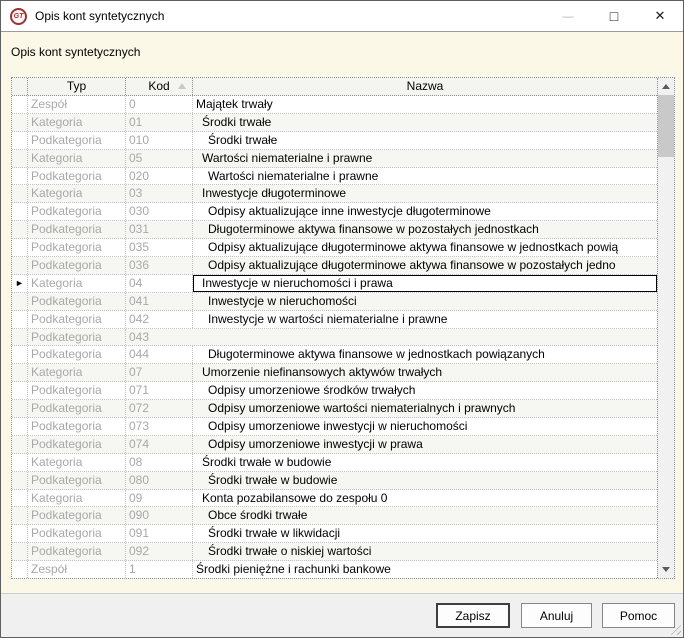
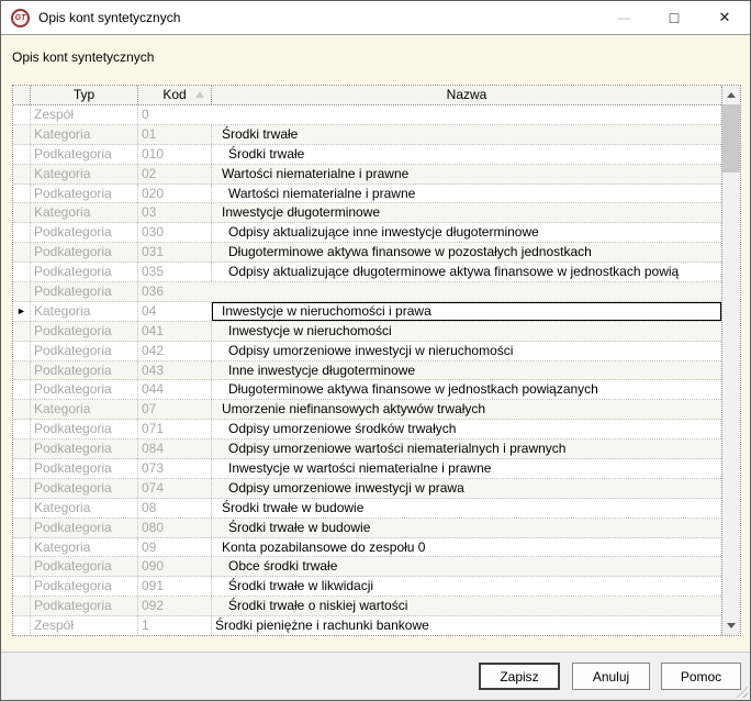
  Opis kont syntetycznych
  —
  □
  ✕
  Opis kont syntetycznych
  Typ
  Kod
  Nazwa
  Zespół
  0
- Majątek trwały
  Kategoria
  01
  Środki trwałe
  Podkategoria
  010
  Środki trwałe
  Kategoria
- 05
+ 02
  Wartości niematerialne i prawne
  Podkategoria
  020
  Wartości niematerialne i prawne
  Kategoria
  03
  Inwestycje długoterminowe
  Podkategoria
  030
  Odpisy aktualizujące inne inwestycje długoterminowe
  Podkategoria
  031
  Długoterminowe aktywa finansowe w pozostałych jednostkach
  Podkategoria
  035
  Odpisy aktualizujące długoterminowe aktywa finansowe w jednostkach powią
  Podkategoria
  036
- Odpisy aktualizujące długoterminowe aktywa finansowe w pozostałych jedno
  ►
  Kategoria
  04
  Inwestycje w nieruchomości i prawa
  Podkategoria
  041
  Inwestycje w nieruchomości
  Podkategoria
  042
- Inwestycje w wartości niematerialne i prawne
+ Odpisy umorzeniowe inwestycji w nieruchomości
  Podkategoria
  043
+ Inne inwestycje długoterminowe
  Podkategoria
  044
  Długoterminowe aktywa finansowe w jednostkach powiązanych
  Kategoria
  07
  Umorzenie niefinansowych aktywów trwałych
  Podkategoria
  071
  Odpisy umorzeniowe środków trwałych
  Podkategoria
- 072
+ 084
  Odpisy umorzeniowe wartości niematerialnych i prawnych
  Podkategoria
  073
- Odpisy umorzeniowe inwestycji w nieruchomości
+ Inwestycje w wartości niematerialne i prawne
  Podkategoria
  074
  Odpisy umorzeniowe inwestycji w prawa
  Kategoria
  08
  Środki trwałe w budowie
  Podkategoria
  080
  Środki trwałe w budowie
  Kategoria
  09
  Konta pozabilansowe do zespołu 0
  Podkategoria
  090
  Obce środki trwałe
  Podkategoria
  091
  Środki trwałe w likwidacji
  Podkategoria
  092
  Środki trwałe o niskiej wartości
  Zespół
  1
  Środki pieniężne i rachunki bankowe
  Zapisz
  Anuluj
  Pomoc
